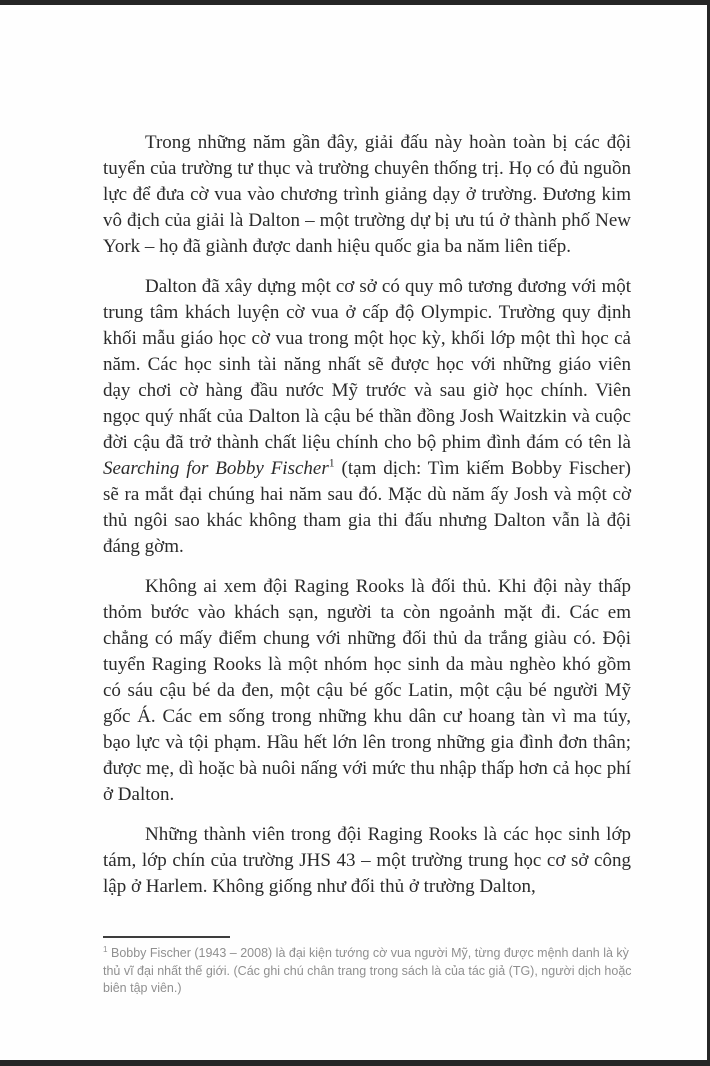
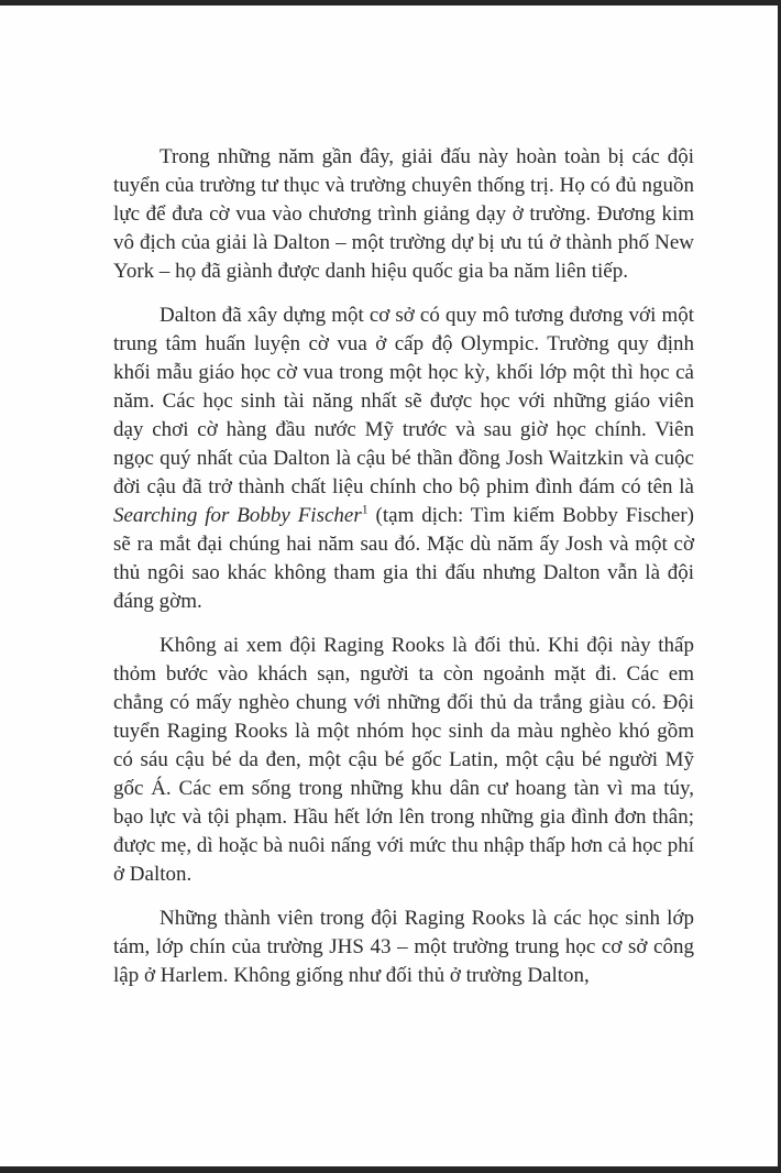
  Trong những năm gần đây, giải đấu này hoàn toàn bị các đội tuyển của trường tư thục và trường chuyên thống trị. Họ có đủ nguồn lực để đưa cờ vua vào chương trình giảng dạy ở trường. Đương kim vô địch của giải là Dalton – một trường dự bị ưu tú ở thành phố New York – họ đã giành được danh hiệu quốc gia ba năm liên tiếp.
- Dalton đã xây dựng một cơ sở có quy mô tương đương với một trung tâm khách luyện cờ vua ở cấp độ Olympic. Trường quy định khối mẫu giáo học cờ vua trong một học kỳ, khối lớp một thì học cả năm. Các học sinh tài năng nhất sẽ được học với những giáo viên dạy chơi cờ hàng đầu nước Mỹ trước và sau giờ học chính. Viên ngọc quý nhất của Dalton là cậu bé thần đồng Josh Waitzkin và cuộc đời cậu đã trở thành chất liệu chính cho bộ phim đình đám có tên là Searching for Bobby Fischer1 (tạm dịch: Tìm kiếm Bobby Fischer) sẽ ra mắt đại chúng hai năm sau đó. Mặc dù năm ấy Josh và một cờ thủ ngôi sao khác không tham gia thi đấu nhưng Dalton vẫn là đội đáng gờm.
+ Dalton đã xây dựng một cơ sở có quy mô tương đương với một trung tâm huấn luyện cờ vua ở cấp độ Olympic. Trường quy định khối mẫu giáo học cờ vua trong một học kỳ, khối lớp một thì học cả năm. Các học sinh tài năng nhất sẽ được học với những giáo viên dạy chơi cờ hàng đầu nước Mỹ trước và sau giờ học chính. Viên ngọc quý nhất của Dalton là cậu bé thần đồng Josh Waitzkin và cuộc đời cậu đã trở thành chất liệu chính cho bộ phim đình đám có tên là Searching for Bobby Fischer1 (tạm dịch: Tìm kiếm Bobby Fischer) sẽ ra mắt đại chúng hai năm sau đó. Mặc dù năm ấy Josh và một cờ thủ ngôi sao khác không tham gia thi đấu nhưng Dalton vẫn là đội đáng gờm.
- Không ai xem đội Raging Rooks là đối thủ. Khi đội này thấp thỏm bước vào khách sạn, người ta còn ngoảnh mặt đi. Các em chẳng có mấy điểm chung với những đối thủ da trắng giàu có. Đội tuyển Raging Rooks là một nhóm học sinh da màu nghèo khó gồm có sáu cậu bé da đen, một cậu bé gốc Latin, một cậu bé người Mỹ gốc Á. Các em sống trong những khu dân cư hoang tàn vì ma túy, bạo lực và tội phạm. Hầu hết lớn lên trong những gia đình đơn thân; được mẹ, dì hoặc bà nuôi nấng với mức thu nhập thấp hơn cả học phí ở Dalton.
+ Không ai xem đội Raging Rooks là đối thủ. Khi đội này thấp thỏm bước vào khách sạn, người ta còn ngoảnh mặt đi. Các em chẳng có mấy nghèo chung với những đối thủ da trắng giàu có. Đội tuyển Raging Rooks là một nhóm học sinh da màu nghèo khó gồm có sáu cậu bé da đen, một cậu bé gốc Latin, một cậu bé người Mỹ gốc Á. Các em sống trong những khu dân cư hoang tàn vì ma túy, bạo lực và tội phạm. Hầu hết lớn lên trong những gia đình đơn thân; được mẹ, dì hoặc bà nuôi nấng với mức thu nhập thấp hơn cả học phí ở Dalton.
  Những thành viên trong đội Raging Rooks là các học sinh lớp tám, lớp chín của trường JHS 43 – một trường trung học cơ sở công lập ở Harlem. Không giống như đối thủ ở trường Dalton,
- 1 Bobby Fischer (1943 – 2008) là đại kiện tướng cờ vua người Mỹ, từng được mệnh danh là kỳ thủ vĩ đại nhất thế giới. (Các ghi chú chân trang trong sách là của tác giả (TG), người dịch hoặc biên tập viên.)
